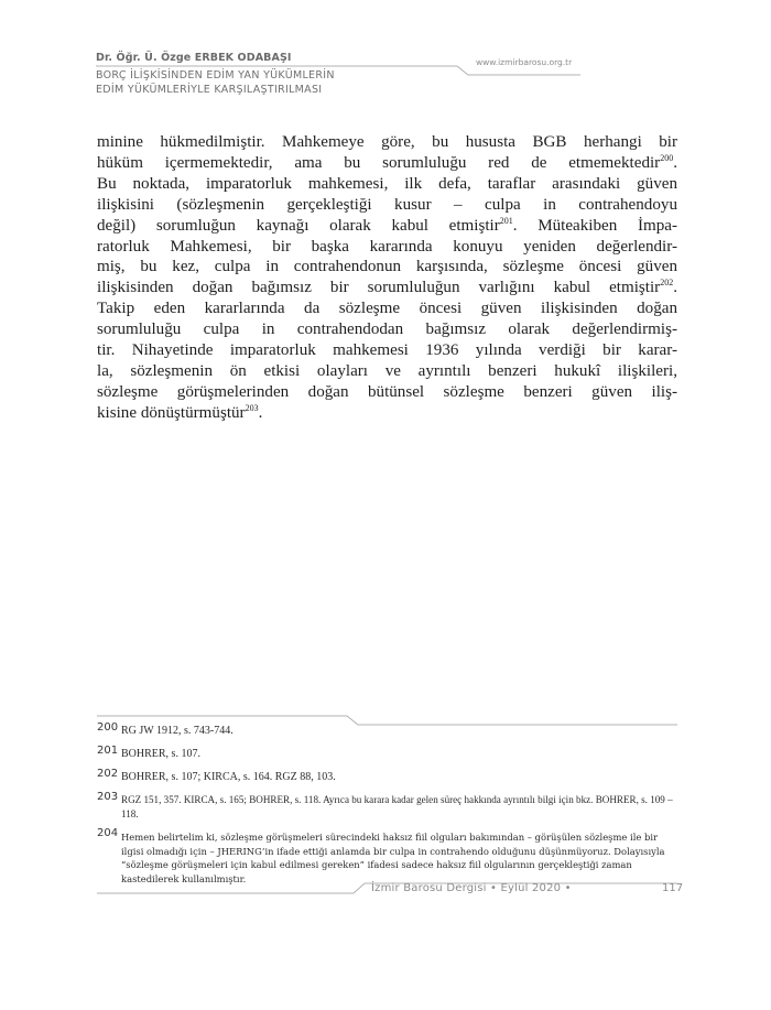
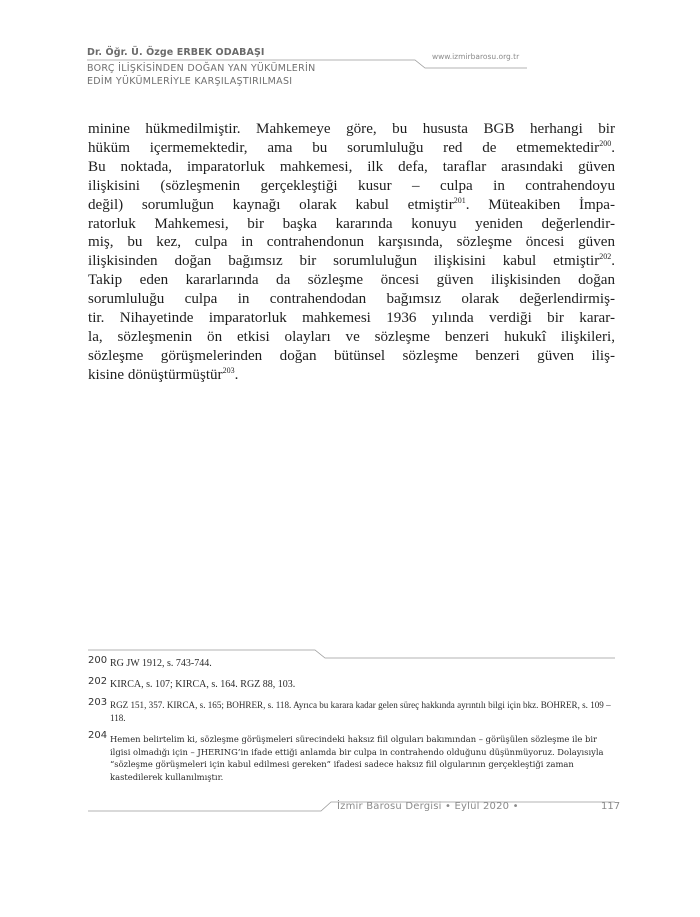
  Dr. Öğr. Ü. Özge ERBEK ODABAŞI
- BORÇ İLİŞKİSİNDEN EDİM YAN YÜKÜMLERİN
+ BORÇ İLİŞKİSİNDEN DOĞAN YAN YÜKÜMLERİN
  EDİM YÜKÜMLERİYLE KARŞILAŞTIRILMASI
  www.izmirbarosu.org.tr
  minine hükmedilmiştir. Mahkemeye göre, bu hususta BGB herhangi bir
  hüküm içermemektedir, ama bu sorumluluğu red de etmemektedir200.
  Bu noktada, imparatorluk mahkemesi, ilk defa, taraflar arasındaki güven
  ilişkisini (sözleşmenin gerçekleştiği kusur – culpa in contrahendoyu
  değil) sorumluğun kaynağı olarak kabul etmiştir201. Müteakiben İmpa-
  ratorluk Mahkemesi, bir başka kararında konuyu yeniden değerlendir-
  miş, bu kez, culpa in contrahendonun karşısında, sözleşme öncesi güven
- ilişkisinden doğan bağımsız bir sorumluluğun varlığını kabul etmiştir202.
+ ilişkisinden doğan bağımsız bir sorumluluğun ilişkisini kabul etmiştir202.
  Takip eden kararlarında da sözleşme öncesi güven ilişkisinden doğan
  sorumluluğu culpa in contrahendodan bağımsız olarak değerlendirmiş-
  tir. Nihayetinde imparatorluk mahkemesi 1936 yılında verdiği bir karar-
- la, sözleşmenin ön etkisi olayları ve ayrıntılı benzeri hukukî ilişkileri,
+ la, sözleşmenin ön etkisi olayları ve sözleşme benzeri hukukî ilişkileri,
  sözleşme görüşmelerinden doğan bütünsel sözleşme benzeri güven iliş-
  kisine dönüştürmüştür203.
  200
  RG JW 1912, s. 743-744.
- 201
- BOHRER, s. 107.
  202
- BOHRER, s. 107; KIRCA, s. 164. RGZ 88, 103.
+ KIRCA, s. 107; KIRCA, s. 164. RGZ 88, 103.
  203
  RGZ 151, 357. KIRCA, s. 165; BOHRER, s. 118. Ayrıca bu karara kadar gelen süreç hakkında ayrıntılı bilgi için bkz. BOHRER, s. 109 – 118.
  204
  Hemen belirtelim ki, sözleşme görüşmeleri sürecindeki haksız fiil olguları bakımından – görüşülen sözleşme ile bir ilgisi olmadığı için – JHERING’in ifade ettiği anlamda bir culpa in contrahendo olduğunu düşünmüyoruz. Dolayısıyla “sözleşme görüşmeleri için kabul edilmesi gereken” ifadesi sadece haksız fiil olgularının gerçekleştiği zaman kastedilerek kullanılmıştır.
  İzmir Barosu Dergisi • Eylül 2020 •
  117
